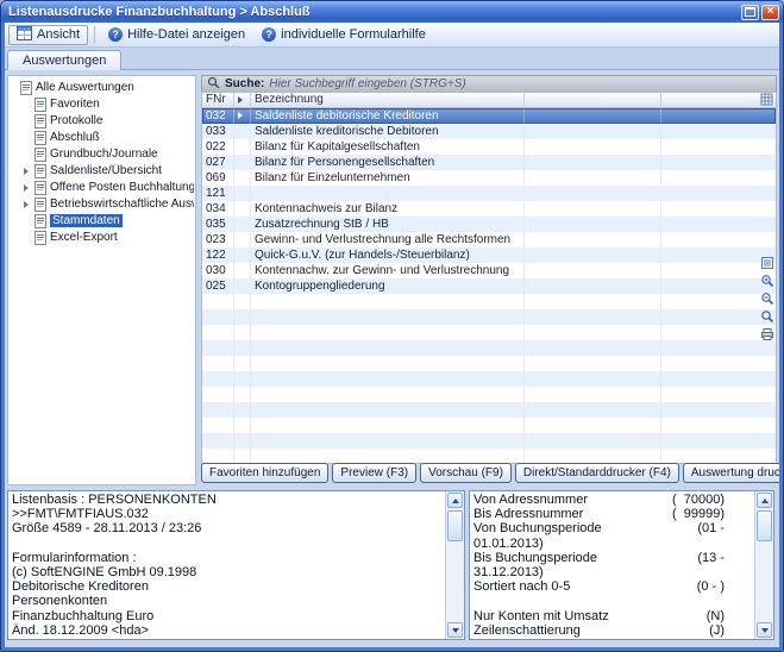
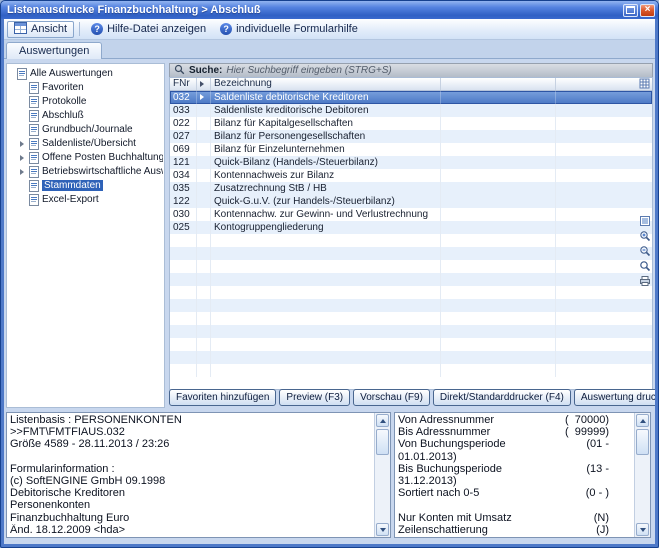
  Listenausdrucke Finanzbuchhaltung > Abschluß
  ×
  Ansicht
  ?
  Hilfe-Datei anzeigen
  ?
  individuelle Formularhilfe
  Auswertungen
  Alle Auswertungen
  Favoriten
  Protokolle
  Abschluß
  Grundbuch/Journale
  Saldenliste/Übersicht
  Offene Posten Buchhaltung
  Betriebswirtschaftliche Aus
  Stammdaten
  Excel-Export
  Suche:
  Hier Suchbegriff eingeben (STRG+S)
  FNr
  Bezeichnung
  032
  Saldenliste debitorische Kreditoren
  033
  Saldenliste kreditorische Debitoren
  022
  Bilanz für Kapitalgesellschaften
  027
  Bilanz für Personengesellschaften
  069
  Bilanz für Einzelunternehmen
  121
+ Quick-Bilanz (Handels-/Steuerbilanz)
  034
  Kontennachweis zur Bilanz
  035
  Zusatzrechnung StB / HB
- 023
- Gewinn- und Verlustrechnung alle Rechtsformen
  122
  Quick-G.u.V. (zur Handels-/Steuerbilanz)
  030
  Kontennachw. zur Gewinn- und Verlustrechnung
  025
  Kontogruppengliederung
  Favoriten hinzufügen
  Preview (F3)
  Vorschau (F9)
  Direkt/Standarddrucker (F4)
  Auswertung druc
  Listenbasis : PERSONENKONTEN
  >>FMT\FMTFIAUS.032
  Größe 4589 - 28.11.2013 / 23:26
  Formularinformation :
  (c) SoftENGINE GmbH 09.1998
  Debitorische Kreditoren
  Personenkonten
  Finanzbuchhaltung Euro
  Änd. 18.12.2009 <hda>
  Von Adressnummer
  ( 70000)
  Bis Adressnummer
  ( 99999)
  Von Buchungsperiode
  (01 -
  01.01.2013)
  Bis Buchungsperiode
  (13 -
  31.12.2013)
  Sortiert nach 0-5
  (0 - )
  Nur Konten mit Umsatz
  (N)
  Zeilenschattierung
  (J)
